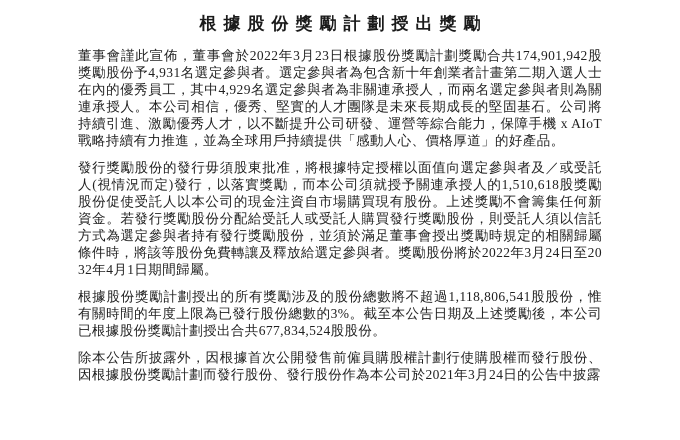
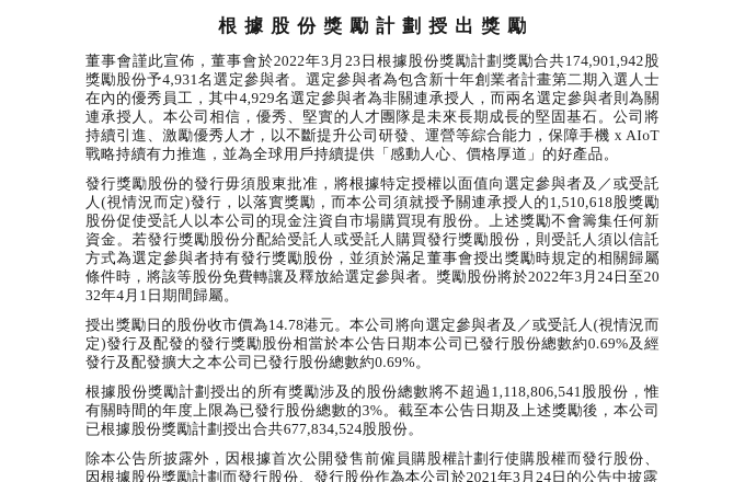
  根據股份獎勵計劃授出獎勵
  董事會謹此宣佈，董事會於2022年3月23日根據股份獎勵計劃獎勵合共174,901,942股獎勵股份予4,931名選定參與者。選定參與者為包含新十年創業者計畫第二期入選人士在內的優秀員工，其中4,929名選定參與者為非關連承授人，而兩名選定參與者則為關連承授人。本公司相信，優秀、堅實的人才團隊是未來長期成長的堅固基石。公司將持續引進、激勵優秀人才，以不斷提升公司研發、運營等綜合能力，保障手機 x AIoT戰略持續有力推進，並為全球用戶持續提供「感動人心、價格厚道」的好產品。
  發行獎勵股份的發行毋須股東批准，將根據特定授權以面值向選定參與者及／或受託人(視情況而定)發行，以落實獎勵，而本公司須就授予關連承授人的1,510,618股獎勵股份促使受託人以本公司的現金注資自市場購買現有股份。上述獎勵不會籌集任何新資金。若發行獎勵股份分配給受託人或受託人購買發行獎勵股份，則受託人須以信託方式為選定參與者持有發行獎勵股份，並須於滿足董事會授出獎勵時規定的相關歸屬條件時，將該等股份免費轉讓及釋放給選定參與者。獎勵股份將於2022年3月24日至2032年4月1日期間歸屬。
+ 授出獎勵日的股份收市價為14.78港元。本公司將向選定參與者及／或受託人(視情況而定)發行及配發的發行獎勵股份相當於本公告日期本公司已發行股份總數約0.69%及經發行及配發擴大之本公司已發行股份總數約0.69%。
  根據股份獎勵計劃授出的所有獎勵涉及的股份總數將不超過1,118,806,541股股份，惟有關時間的年度上限為已發行股份總數的3%。截至本公告日期及上述獎勵後，本公司已根據股份獎勵計劃授出合共677,834,524股股份。
  除本公告所披露外，因根據首次公開發售前僱員購股權計劃行使購股權而發行股份、因根據股份獎勵計劃而發行股份、發行股份作為本公司於2021年3月24日的公告中披露
